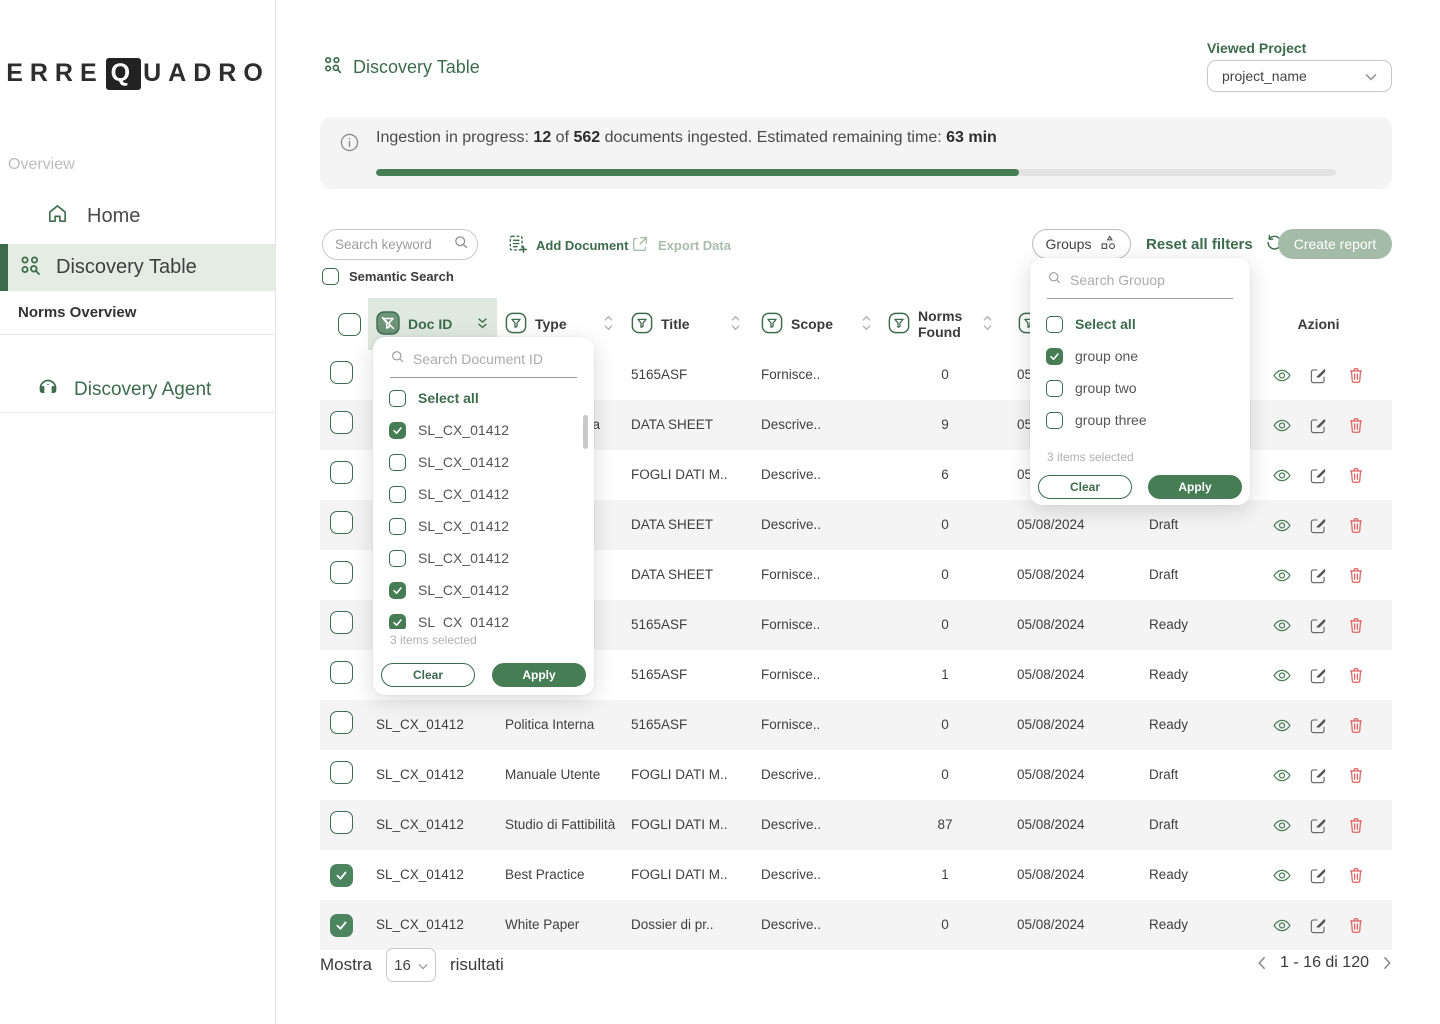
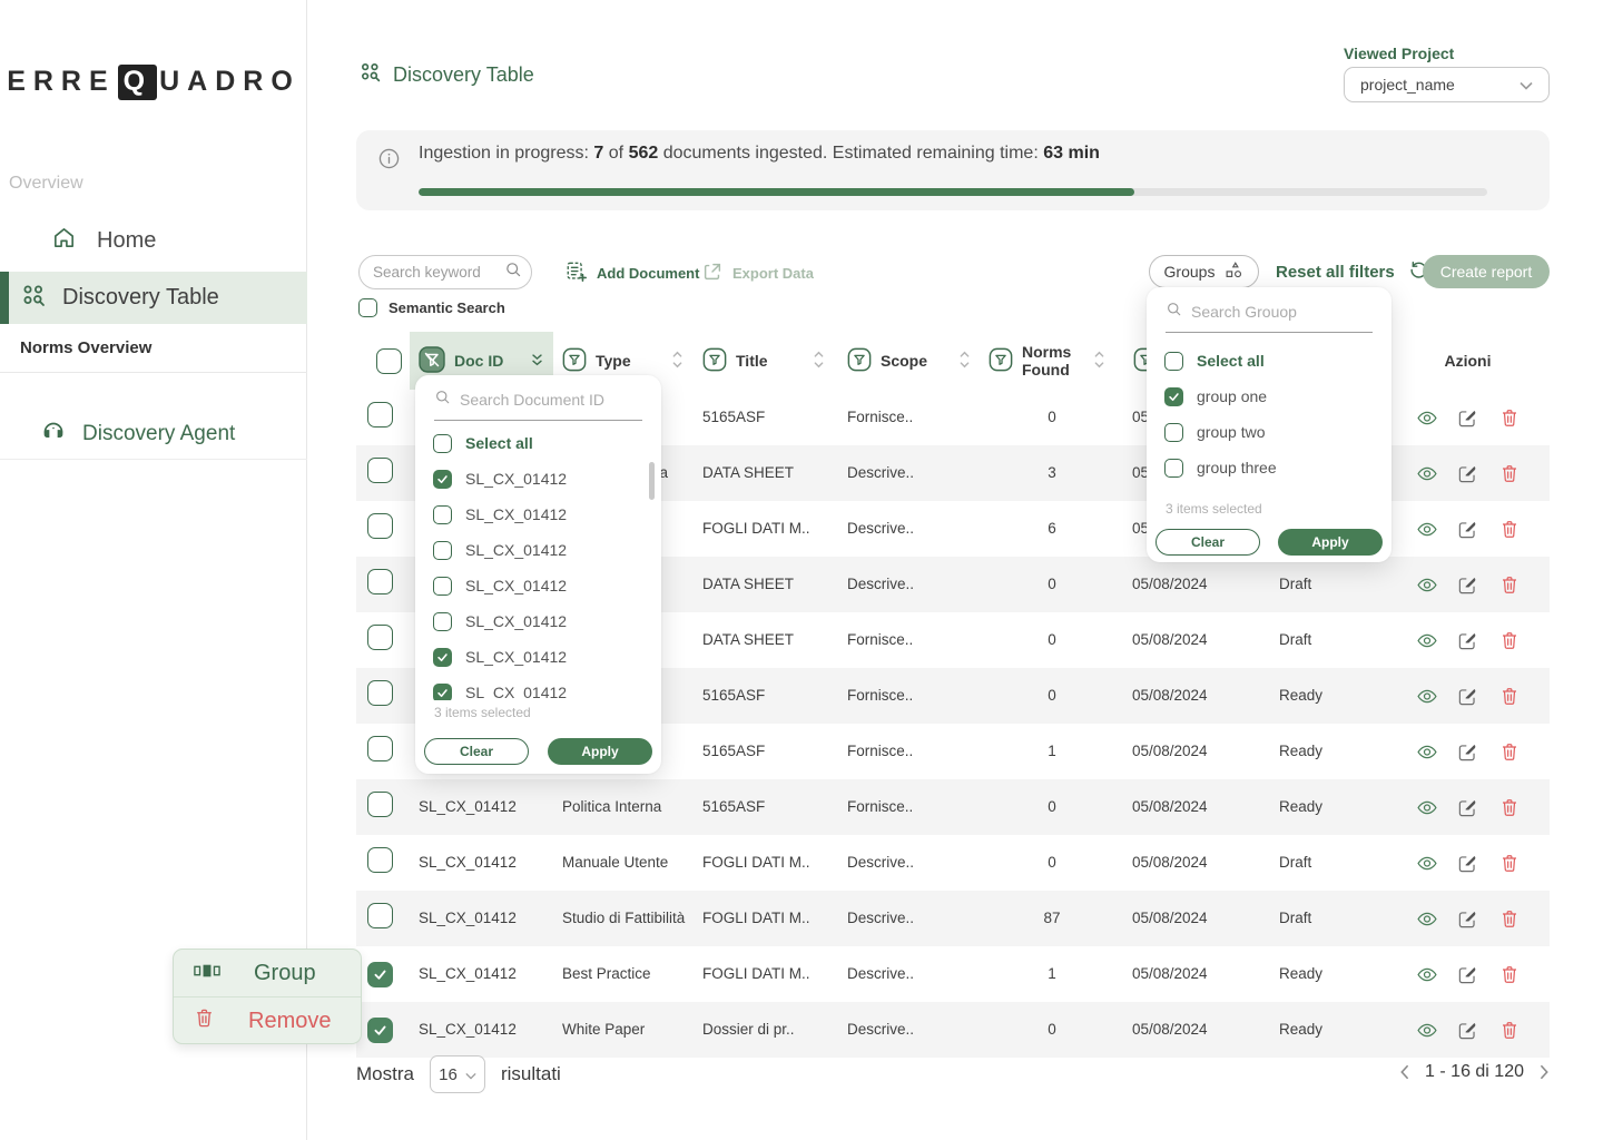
  ERRE Q UADRO
  Overview
  Home
  Discovery Table
  Norms Overview
  Discovery Agent
  Discovery Table
  Viewed Project
  project_name
- Ingestion in progress: 12 of 562 documents ingested. Estimated remaining time: 63 min
+ Ingestion in progress: 7 of 562 documents ingested. Estimated remaining time: 63 min
  Search keyword
  Add Document
  Export Data
  Semantic Search
  Groups
  Reset all filters
  Create report
  Doc ID
  Type
  Title
  Scope
  Norms Found
  Azioni
  5165ASF
  Fornisce..
  0
  DATA SHEET
  Descrive..
- 9
+ 3
  FOGLI DATI M..
  Descrive..
  6
  DATA SHEET
  Descrive..
  0
  05/08/2024
  Draft
  DATA SHEET
  Fornisce..
  0
  05/08/2024
  Draft
  5165ASF
  Fornisce..
  0
  05/08/2024
  Ready
  5165ASF
  Fornisce..
  1
  05/08/2024
  Ready
  SL_CX_01412
  Politica Interna
  5165ASF
  Fornisce..
  0
  05/08/2024
  Ready
  SL_CX_01412
  Manuale Utente
  FOGLI DATI M..
  Descrive..
  0
  05/08/2024
  Draft
  SL_CX_01412
  Studio di Fattibilità
  FOGLI DATI M..
  Descrive..
  87
  05/08/2024
  Draft
  SL_CX_01412
  Best Practice
  FOGLI DATI M..
  Descrive..
  1
  05/08/2024
  Ready
  SL_CX_01412
  White Paper
  Dossier di pr..
  Descrive..
  0
  05/08/2024
  Ready
  Search Document ID
  Select all
  SL_CX_01412
  SL_CX_01412
  SL_CX_01412
  SL_CX_01412
  SL_CX_01412
  SL_CX_01412
  SL_CX_01412
  3 items selected
  Clear
  Apply
  Search Grouop
  Select all
  group one
  group two
  group three
  3 items selected
  Clear
  Apply
+ Group
+ Remove
  Mostra
  16
  risultati
  1 - 16 di 120
